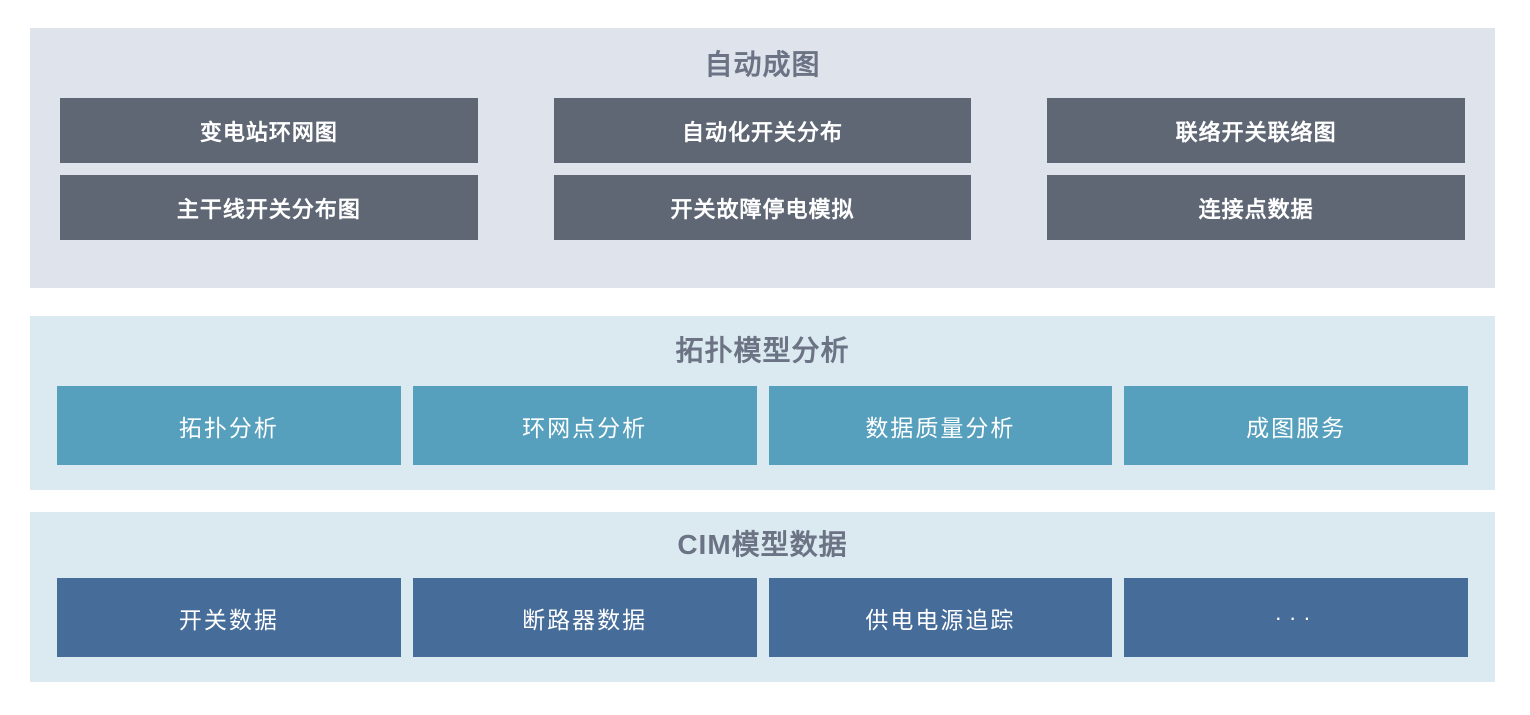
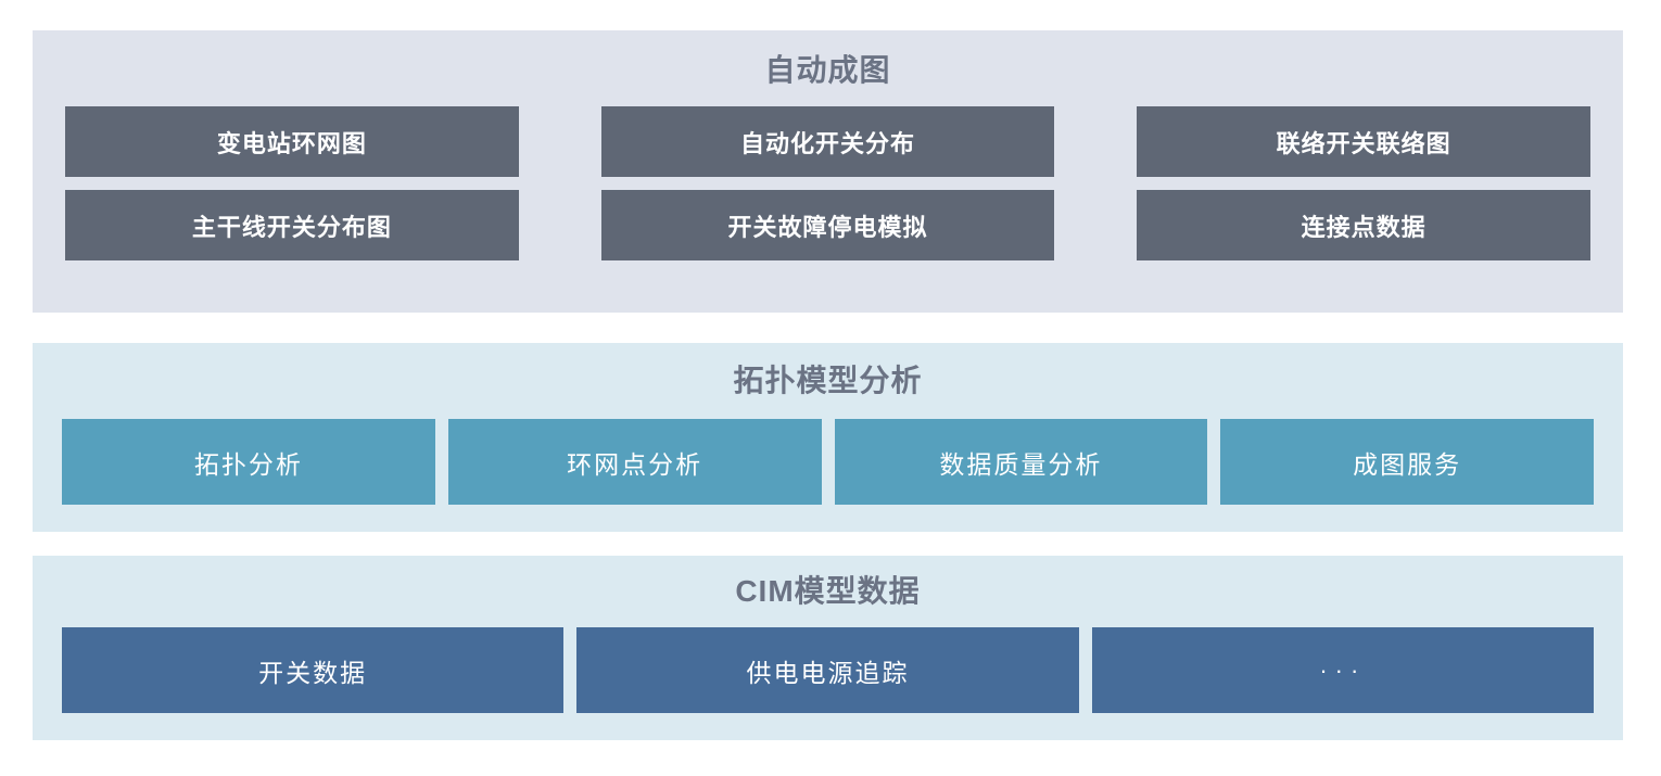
  自动成图
  变电站环网图
  自动化开关分布
  联络开关联络图
  主干线开关分布图
  开关故障停电模拟
  连接点数据
  拓扑模型分析
  拓扑分析
  环网点分析
  数据质量分析
  成图服务
  CIM模型数据
  开关数据
- 断路器数据
  供电电源追踪
  ···
